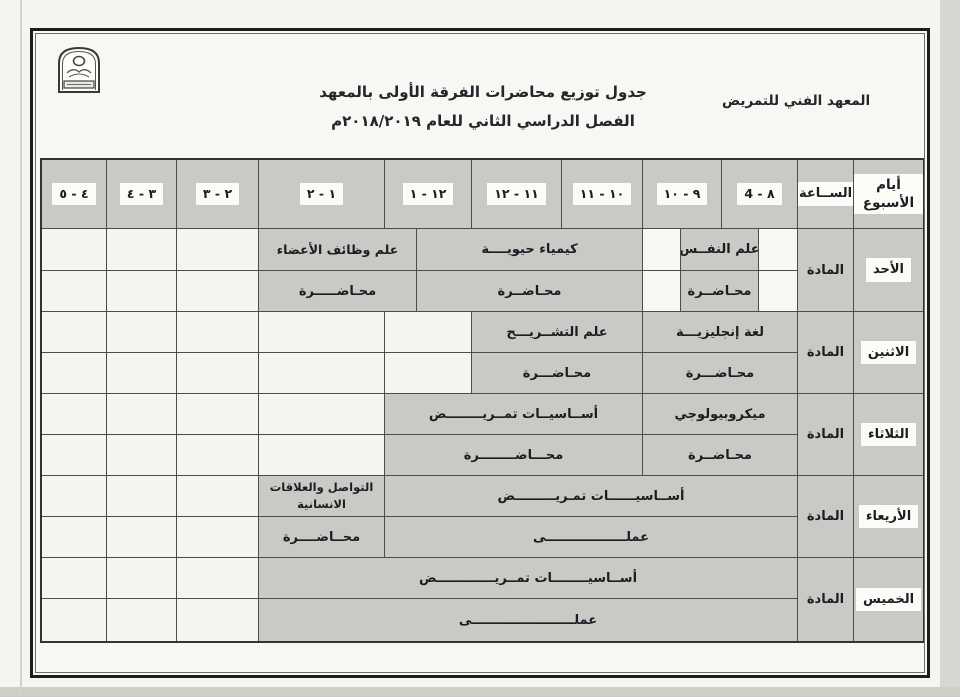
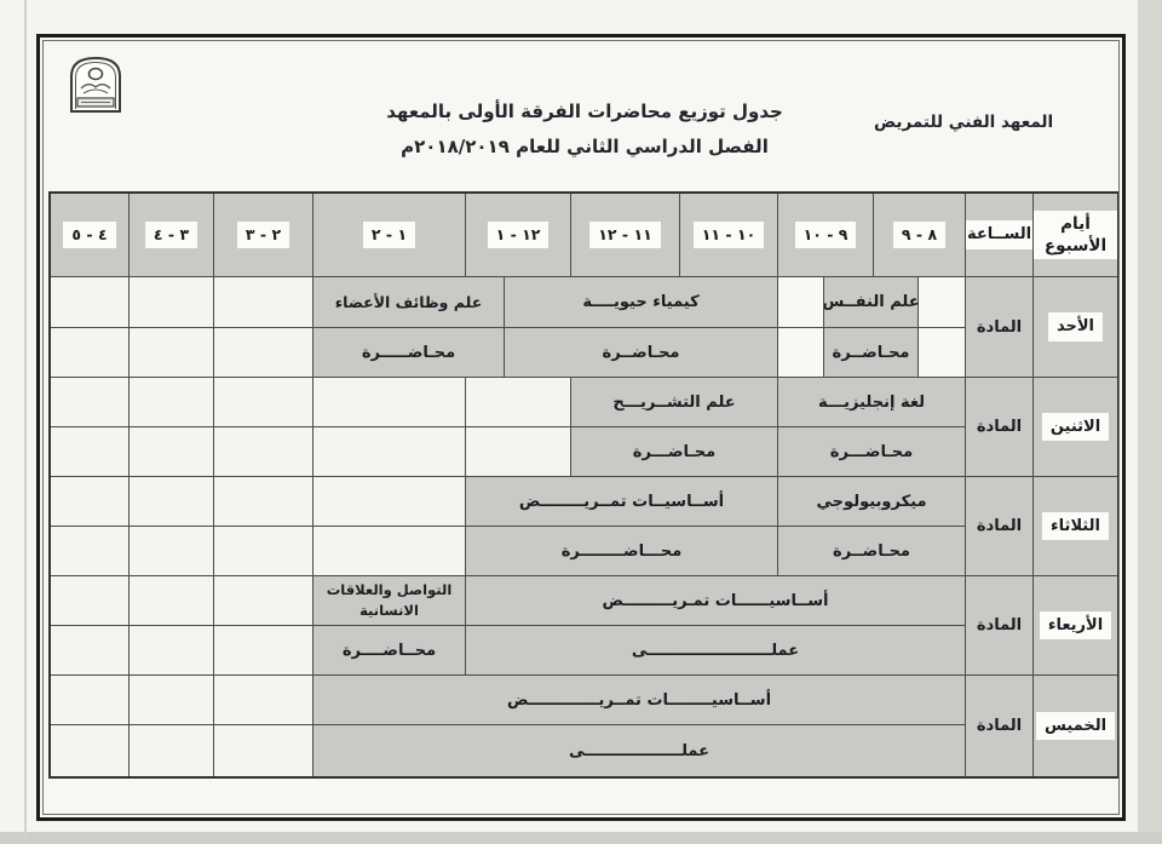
  المعهد الفني للتمريض
  جدول توزيع محاضرات الفرقة الأولى بالمعهد
  الفصل الدراسي الثاني للعام ٢٠١٨/٢٠١٩م
  أيام
  الأسبوع
  الســاعة
- ٨ - 4
+ ٨ - ٩
  ٩ - ١٠
  ١٠ - ١١
  ١١ - ١٢
  ١٢ - ١
  ١ - ٢
  ٢ - ٣
  ٣ - ٤
  ٤ - ٥
  الأحد
  المادة
  علم النفــس
  محـاضــرة
  كيمياء حيويــــة
  محـاضــرة
  علم وظائف الأعضاء
  محـاضـــــرة
  الاثنين
  المادة
  لغة إنجليزيـــة
  محـاضـــرة
  علم التشــريـــح
  محـاضـــرة
  الثلاثاء
  المادة
  ميكروبيولوجي
  محـاضــرة
  أســاسيــات تمــريــــــــض
  محـــاضــــــــرة
  الأريعاء
  المادة
  أســاسيــــــات تمـريـــــــــض
- عملــــــــــــــــــى
+ عملـــــــــــــــــــــــى
  التواصل والعلاقات الانسانية
  محــاضــــرة
  الخميس
  المادة
  أســاسيــــــــات تمــريـــــــــــــض
- عملـــــــــــــــــــــــى
+ عملــــــــــــــــــى
